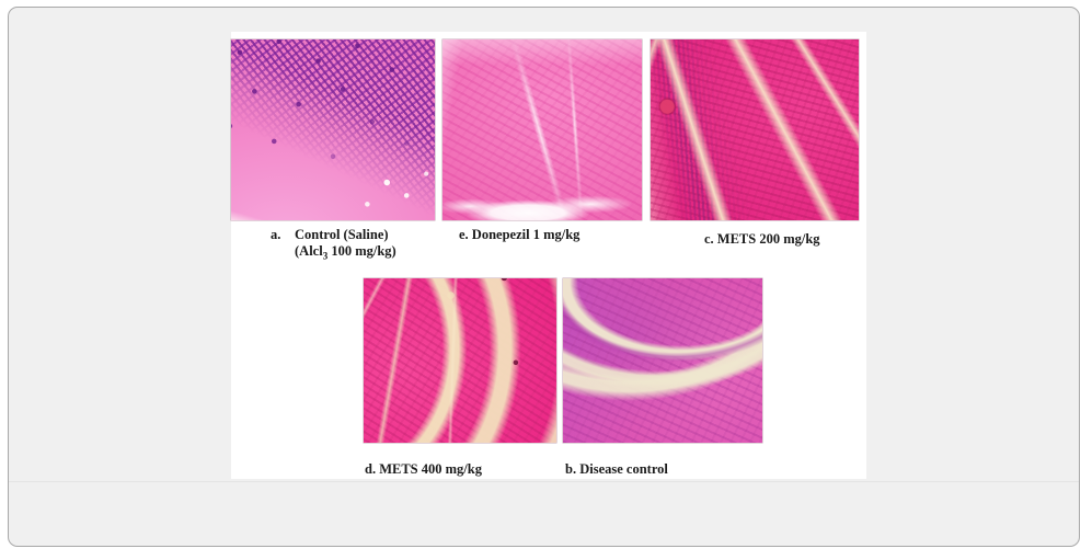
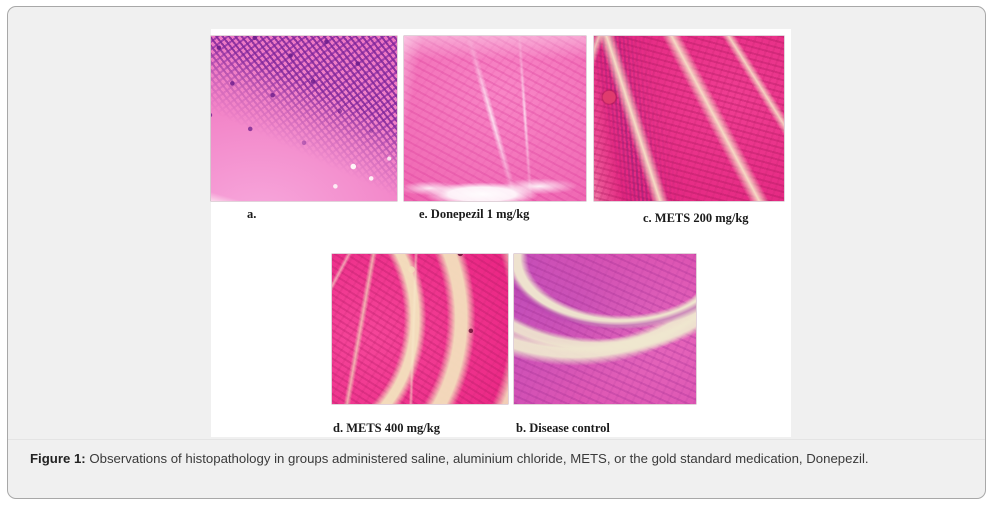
  a.
- Control (Saline)
- (Alcl3 100 mg/kg)
  e. Donepezil 1 mg/kg
  c. METS 200 mg/kg
  d. METS 400 mg/kg
  b. Disease control
+ Figure 1: Observations of histopathology in groups administered saline, aluminium chloride, METS, or the gold standard medication, Donepezil.
